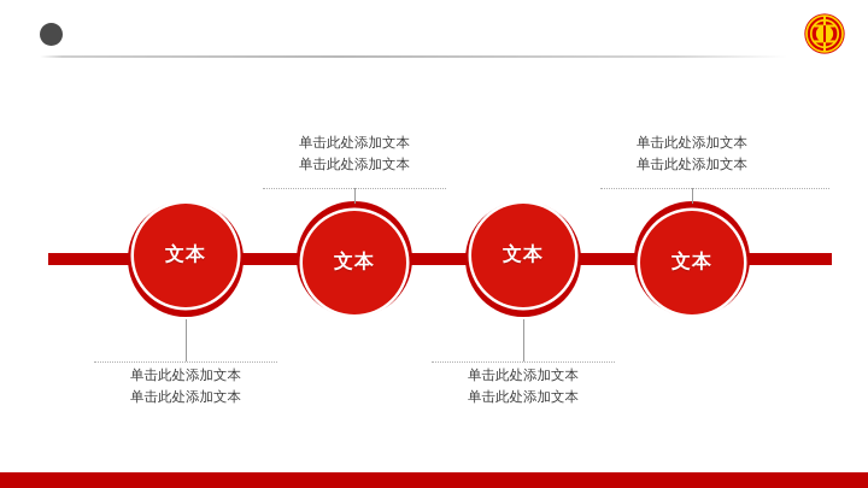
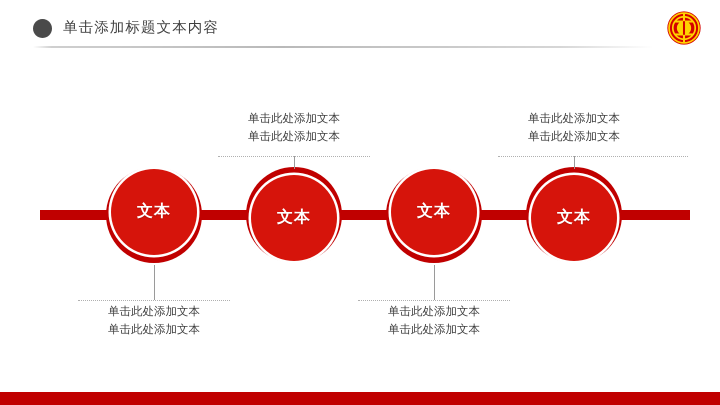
+ 单击添加标题文本内容
  文本
  单击此处添加文本
  单击此处添加文本
  文本
  单击此处添加文本
  单击此处添加文本
  文本
  单击此处添加文本
  单击此处添加文本
  文本
  单击此处添加文本
  单击此处添加文本
